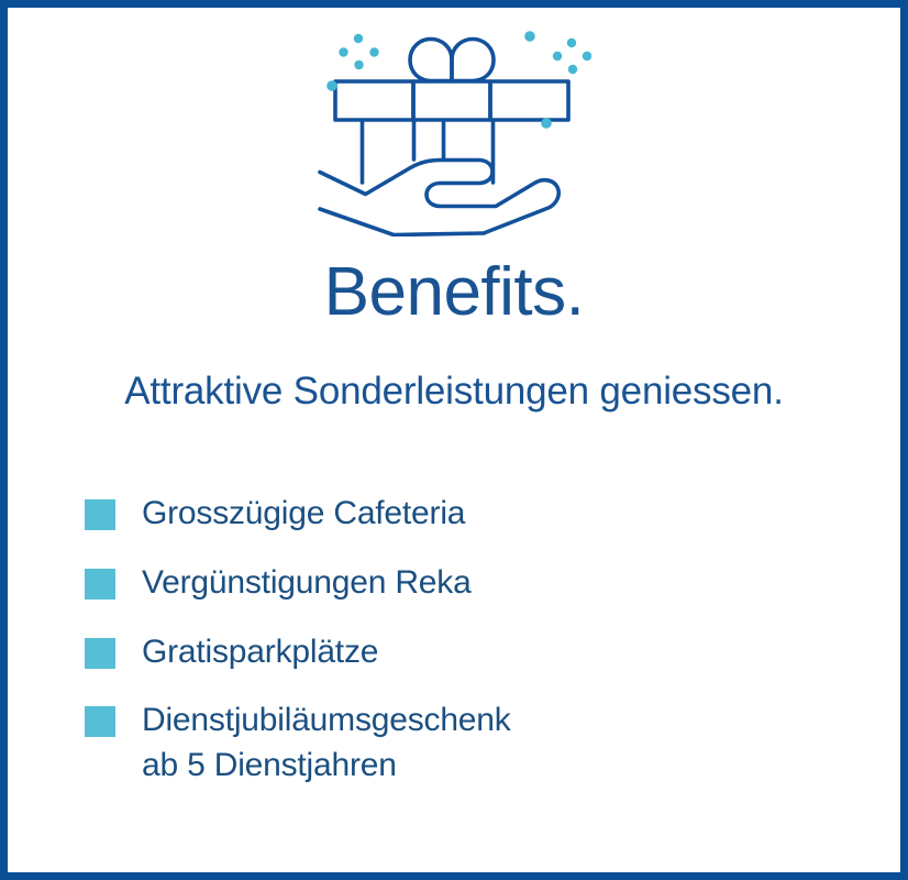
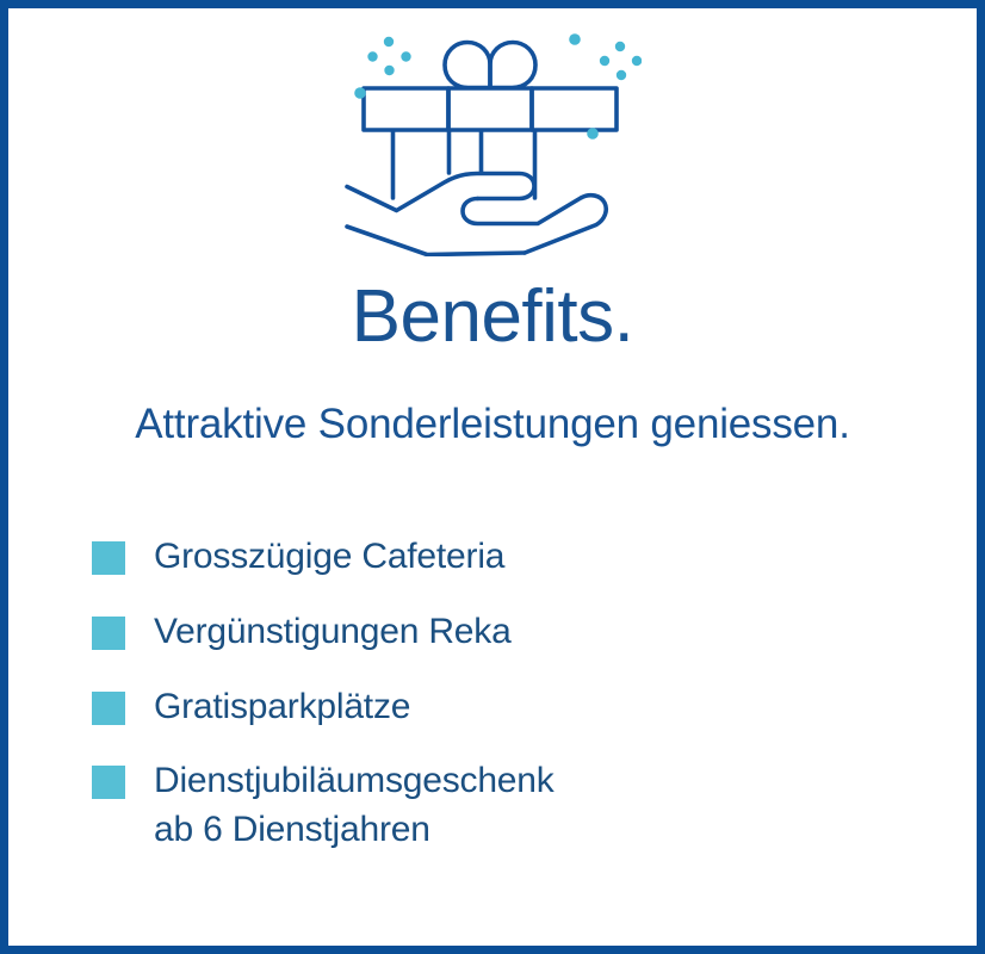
  Benefits.
  Attraktive Sonderleistungen geniessen.
  Grosszügige Cafeteria
  Vergünstigungen Reka
  Gratisparkplätze
  Dienstjubiläumsgeschenk
- ab 5 Dienstjahren
+ ab 6 Dienstjahren
